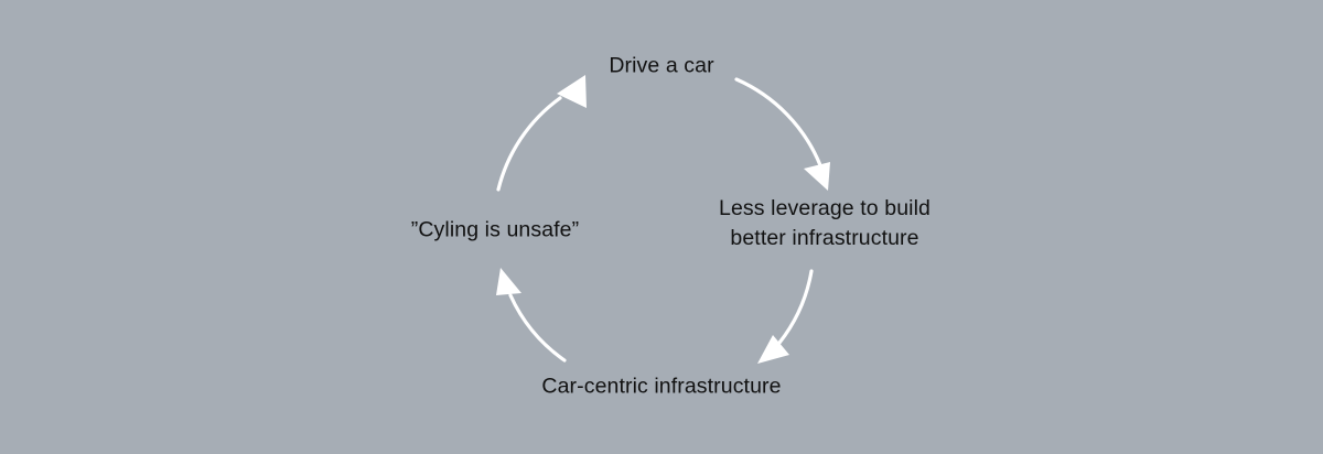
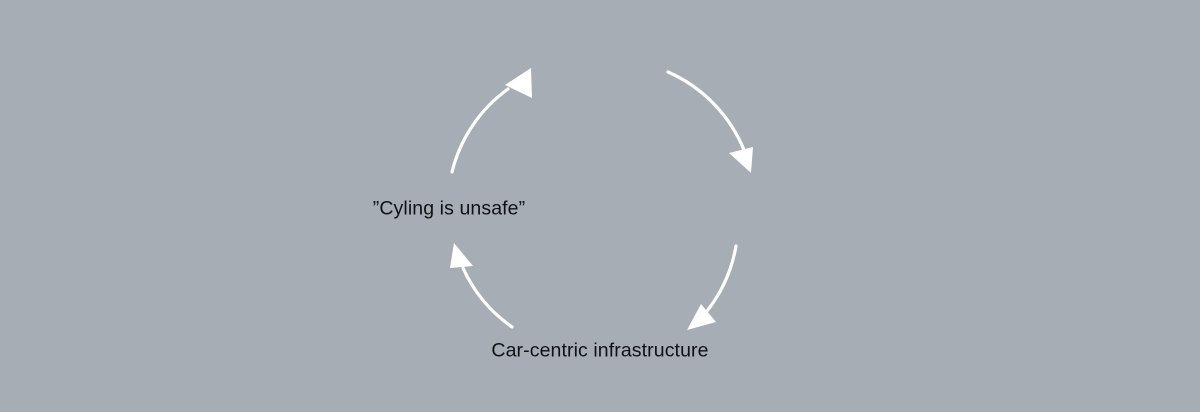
- Drive a car
- Less leverage to build
- better infrastructure
  Car-centric infrastructure
  ”Cyling is unsafe”
